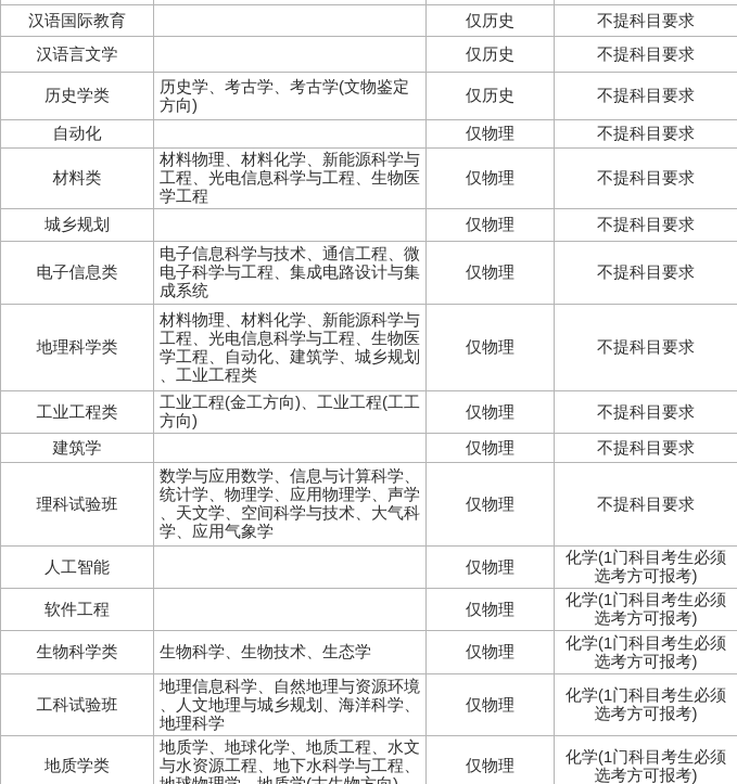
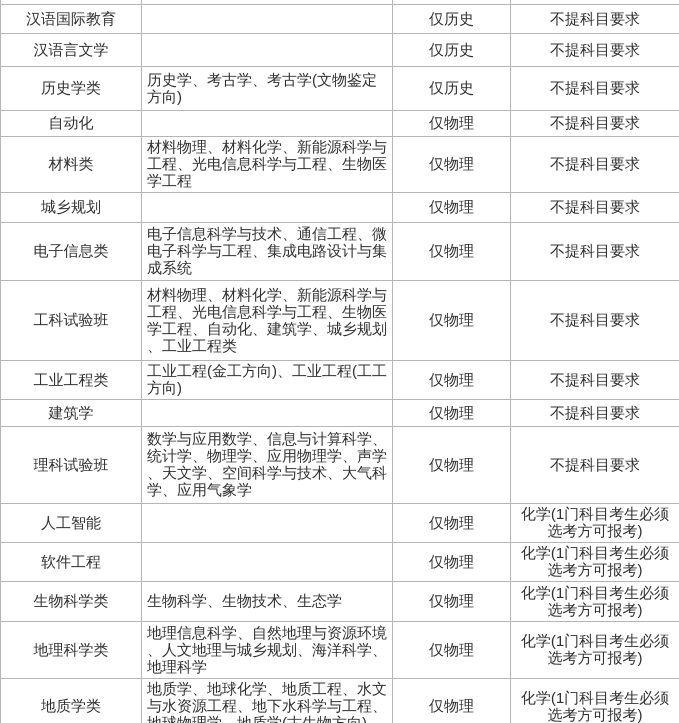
  汉语国际教育		仅历史	不提科目要求
  汉语言文学		仅历史	不提科目要求
  历史学类	历史学、考古学、考古学(文物鉴定方向)	仅历史	不提科目要求
  自动化		仅物理	不提科目要求
  材料类	材料物理、材料化学、新能源科学与工程、光电信息科学与工程、生物医学工程	仅物理	不提科目要求
  城乡规划		仅物理	不提科目要求
  电子信息类	电子信息科学与技术、通信工程、微电子科学与工程、集成电路设计与集成系统	仅物理	不提科目要求
- 地理科学类	材料物理、材料化学、新能源科学与工程、光电信息科学与工程、生物医学工程、自动化、建筑学、城乡规划、工业工程类	仅物理	不提科目要求
+ 工科试验班	材料物理、材料化学、新能源科学与工程、光电信息科学与工程、生物医学工程、自动化、建筑学、城乡规划、工业工程类	仅物理	不提科目要求
  工业工程类	工业工程(金工方向)、工业工程(工工方向)	仅物理	不提科目要求
  建筑学		仅物理	不提科目要求
  理科试验班	数学与应用数学、信息与计算科学、统计学、物理学、应用物理学、声学、天文学、空间科学与技术、大气科学、应用气象学	仅物理	不提科目要求
  人工智能		仅物理	化学(1门科目考生必须选考方可报考)
  软件工程		仅物理	化学(1门科目考生必须选考方可报考)
  生物科学类	生物科学、生物技术、生态学	仅物理	化学(1门科目考生必须选考方可报考)
- 工科试验班	地理信息科学、自然地理与资源环境、人文地理与城乡规划、海洋科学、地理科学	仅物理	化学(1门科目考生必须选考方可报考)
+ 地理科学类	地理信息科学、自然地理与资源环境、人文地理与城乡规划、海洋科学、地理科学	仅物理	化学(1门科目考生必须选考方可报考)
  地质学类	地质学、地球化学、地质工程、水文与水资源工程、地下水科学与工程、	仅物理	化学(1门科目考生必须选考方可报考)
